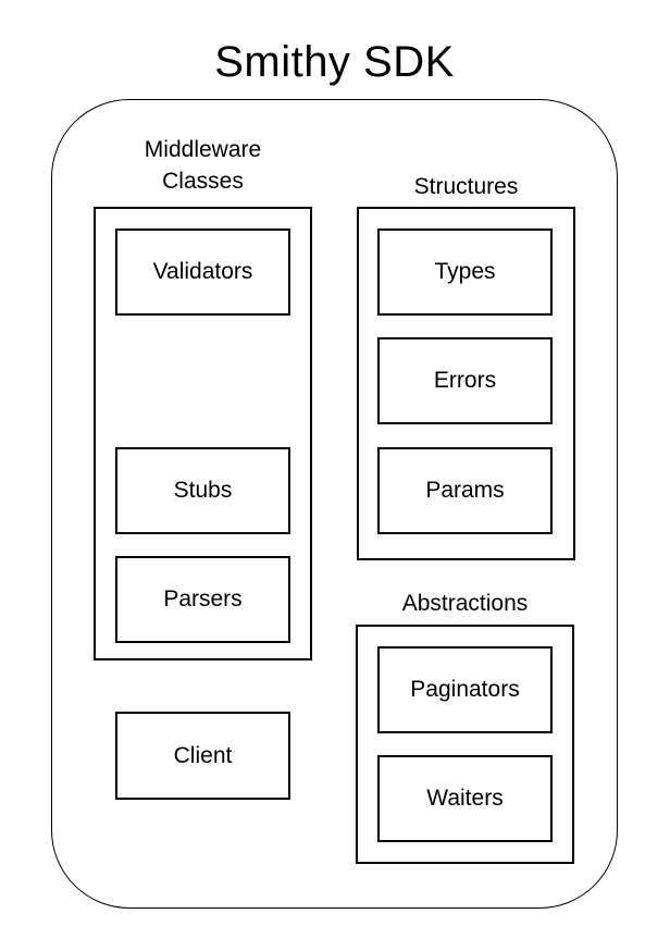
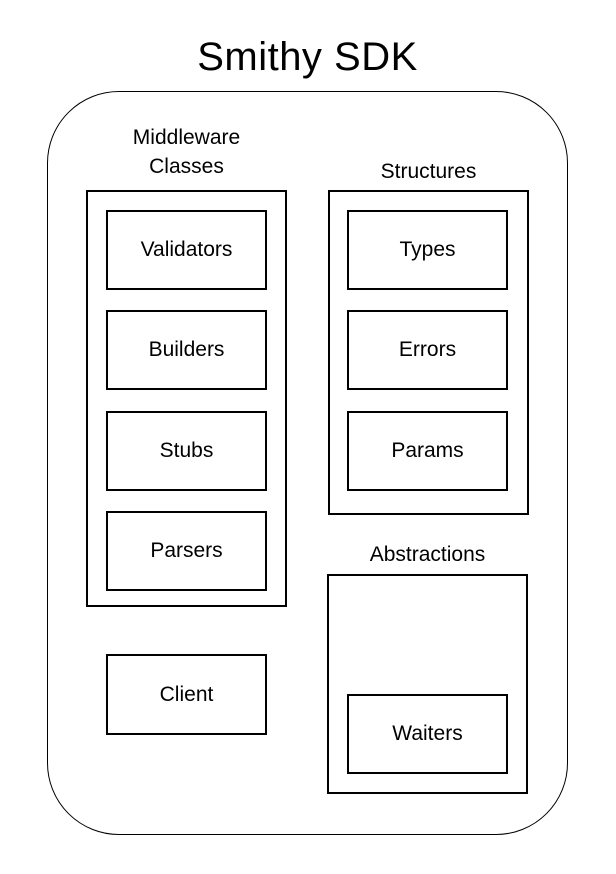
  Smithy SDK
  Middleware
  Classes
  Validators
+ Builders
  Stubs
  Parsers
  Structures
  Types
  Errors
  Params
  Abstractions
- Paginators
  Waiters
  Client
